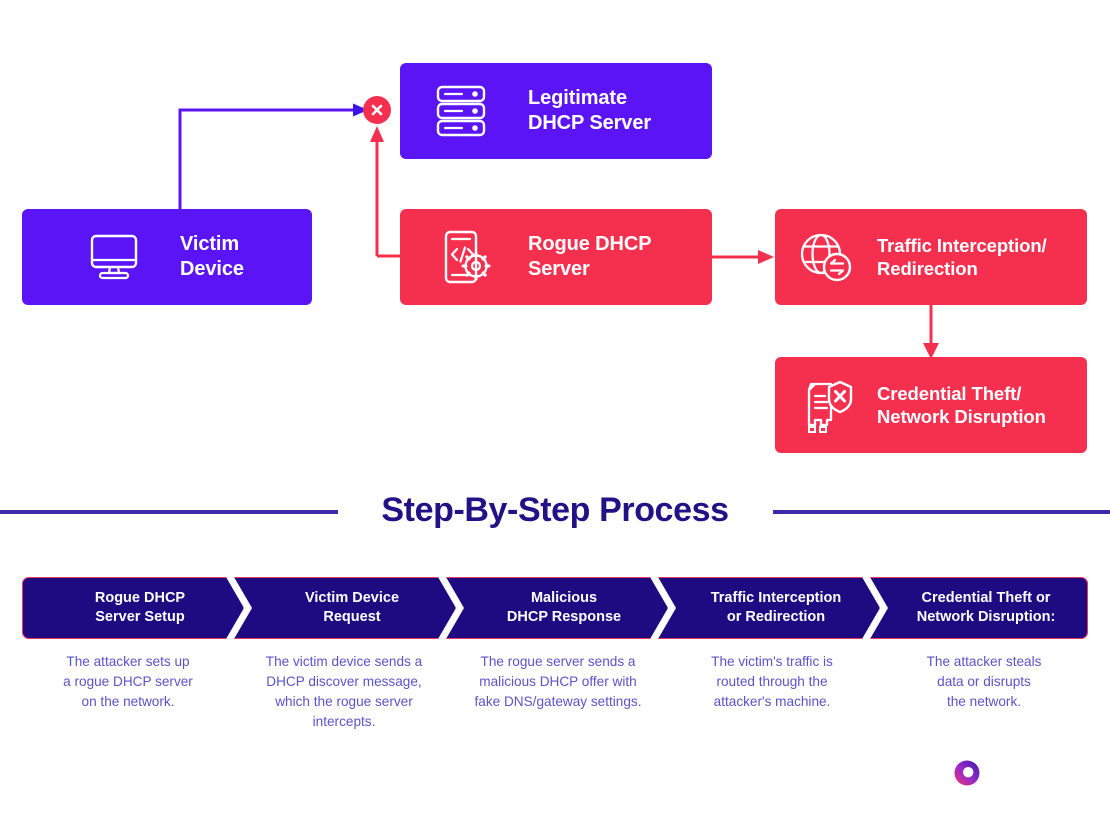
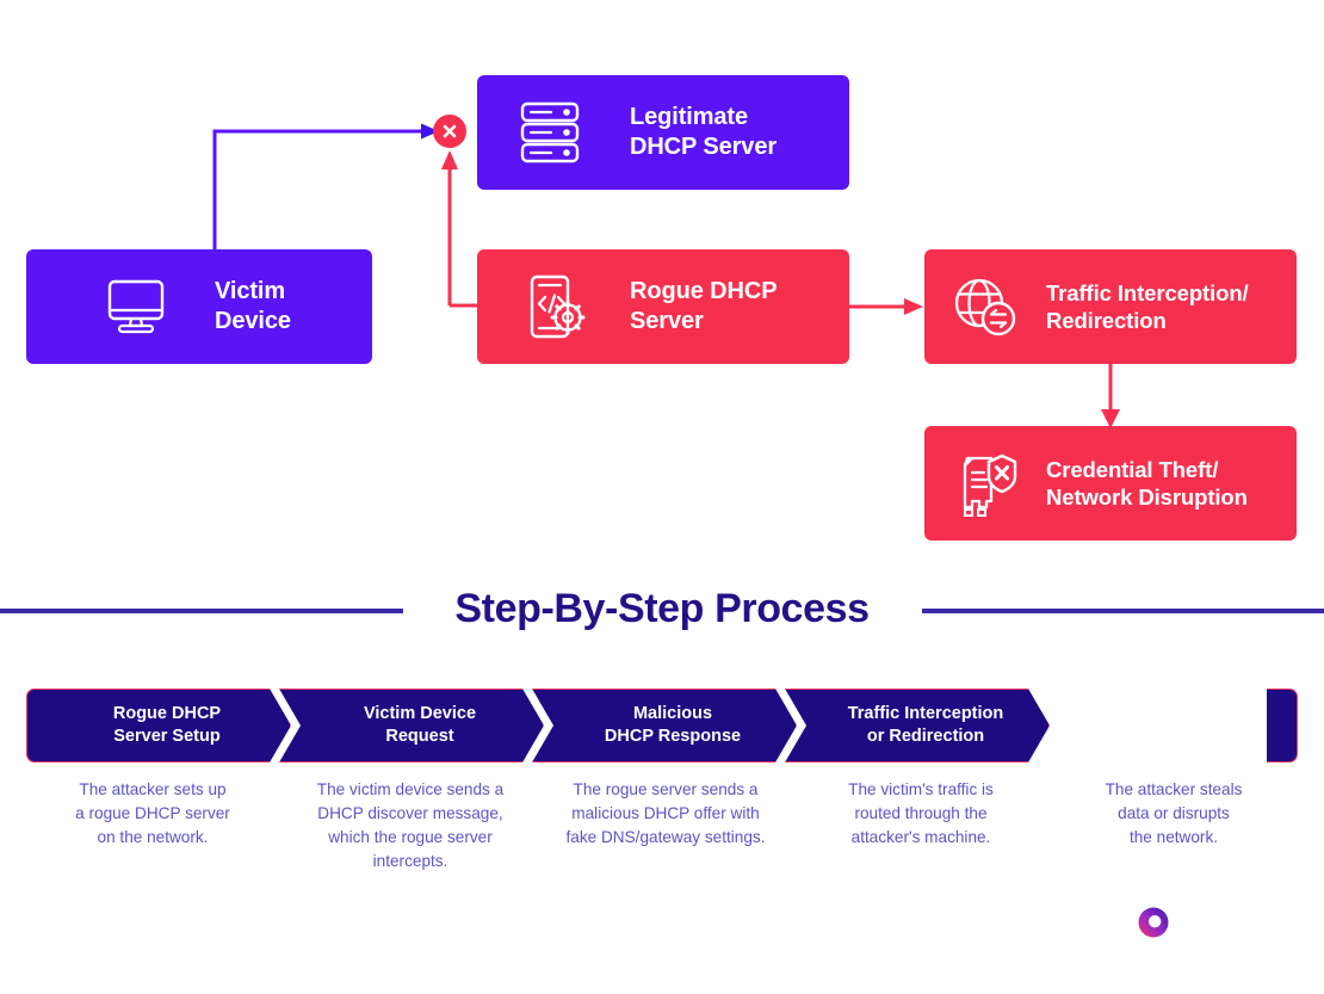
  Victim
  Device
  Legitimate
  DHCP Server
  Rogue DHCP
  Server
  Traffic Interception/
  Redirection
  Credential Theft/
  Network Disruption
  Step-By-Step Process
  Rogue DHCP
  Server Setup
  Victim Device
  Request
  Malicious
  DHCP Response
  Traffic Interception
  or Redirection
- Credential Theft or
- Network Disruption:
  The attacker sets up
  a rogue DHCP server
  on the network.
  The victim device sends a
  DHCP discover message,
  which the rogue server
  intercepts.
  The rogue server sends a
  malicious DHCP offer with
  fake DNS/gateway settings.
  The victim's traffic is
  routed through the
  attacker's machine.
  The attacker steals
  data or disrupts
  the network.
